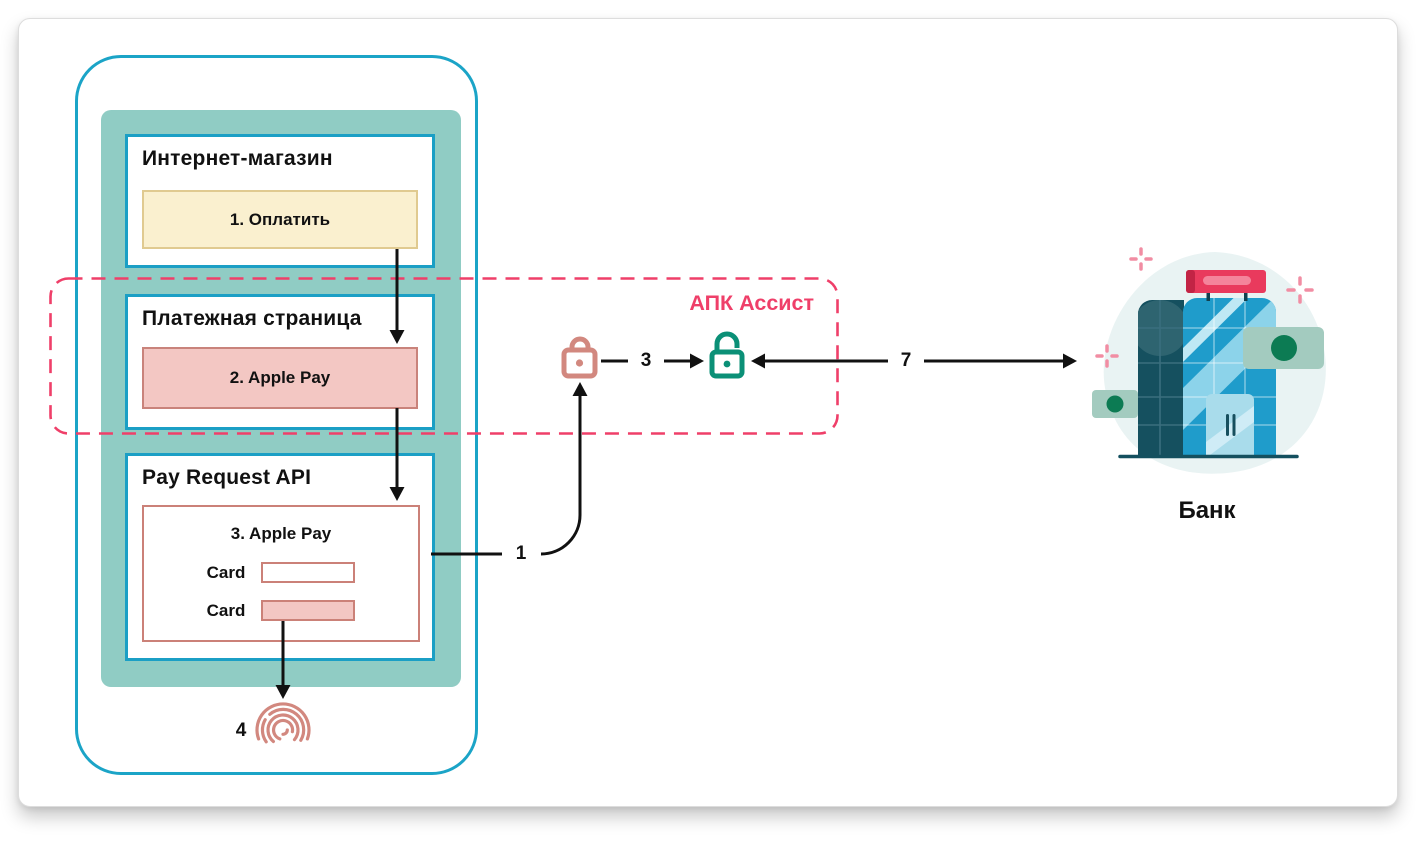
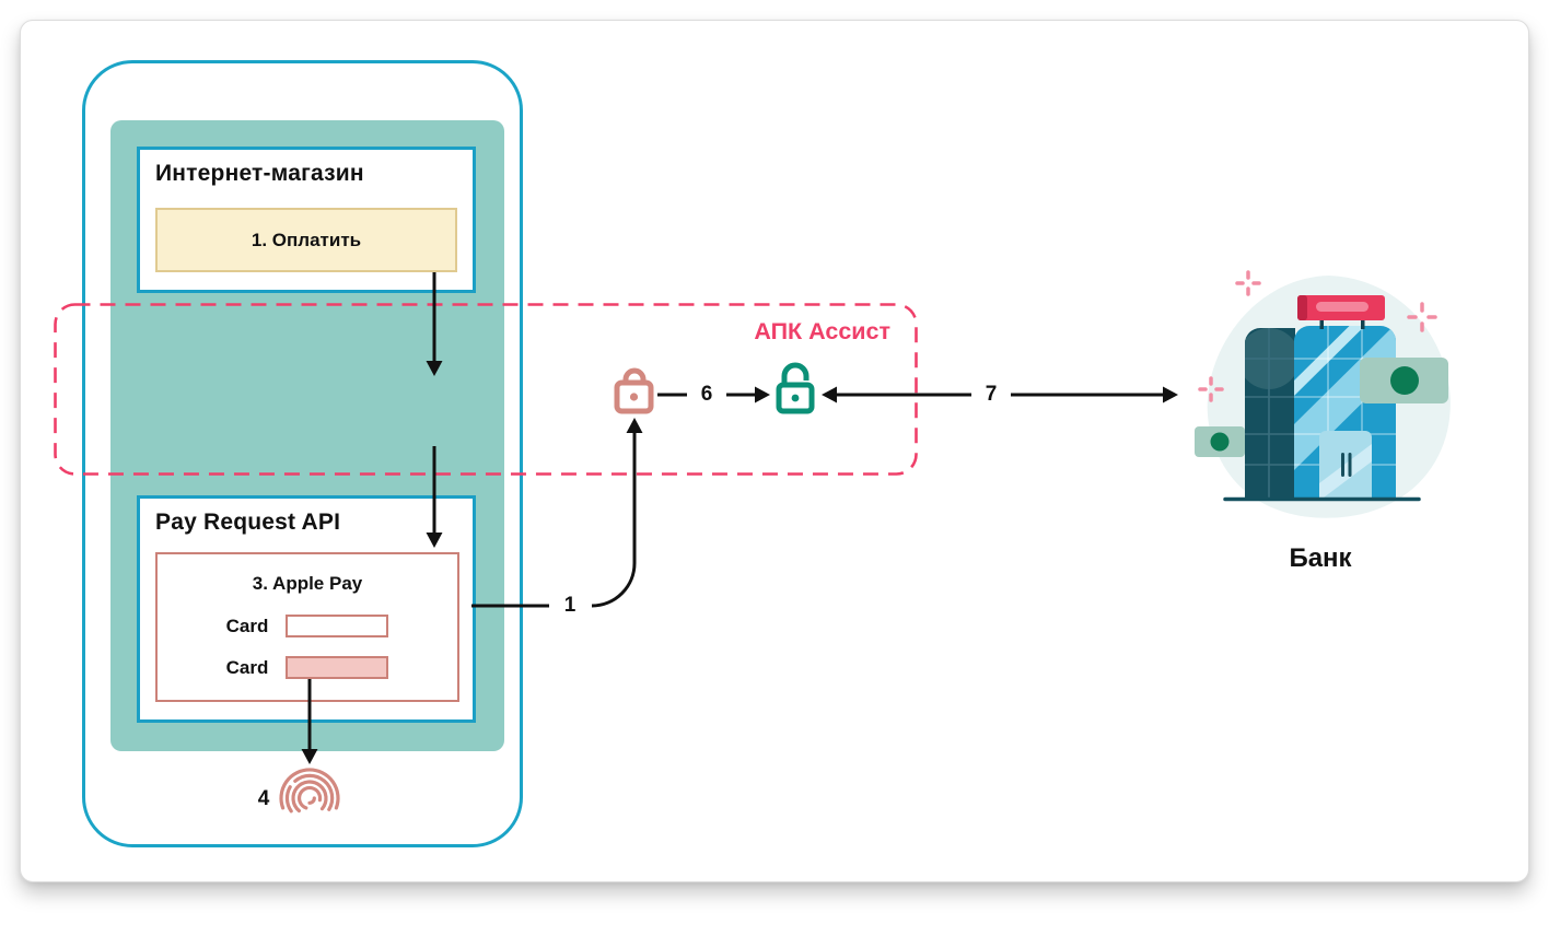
  Интернет-магазин
  1. Оплатить
- Платежная страница
- 2. Apple Pay
  Pay Request API
  3. Apple Pay
  Card
  Card
  АПК Ассист
  4
  1
- 3
+ 6
  7
  Банк
